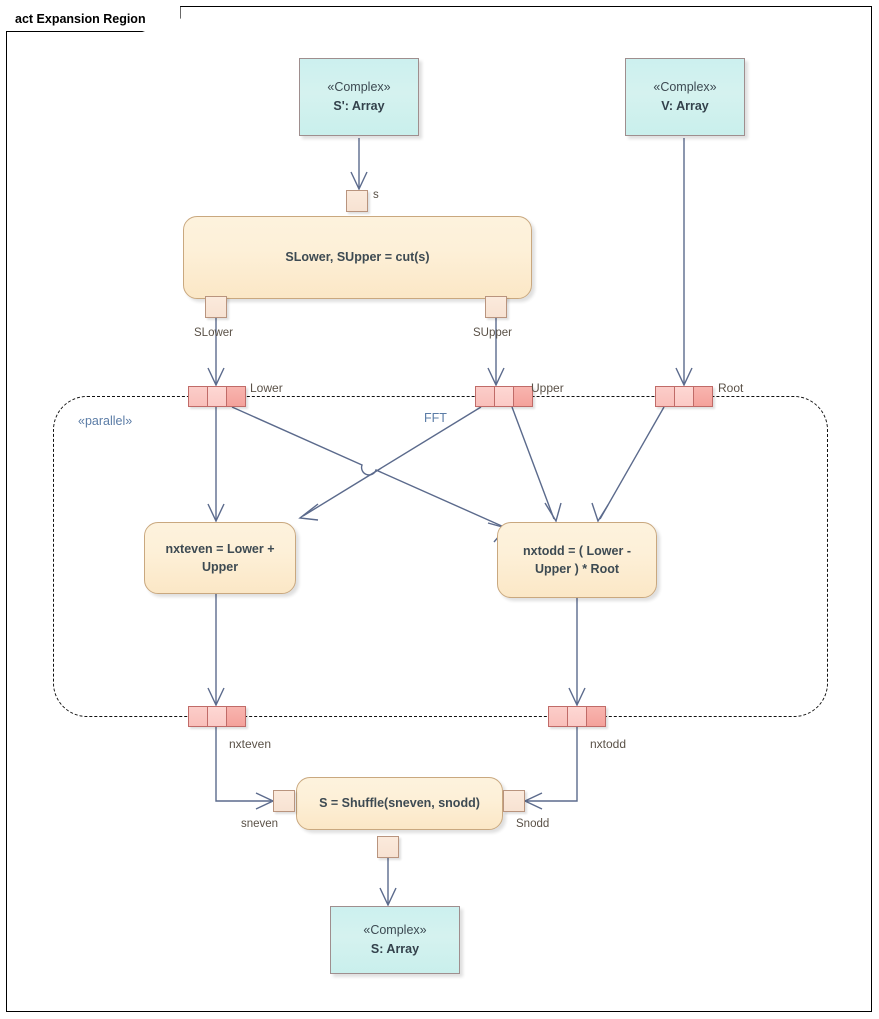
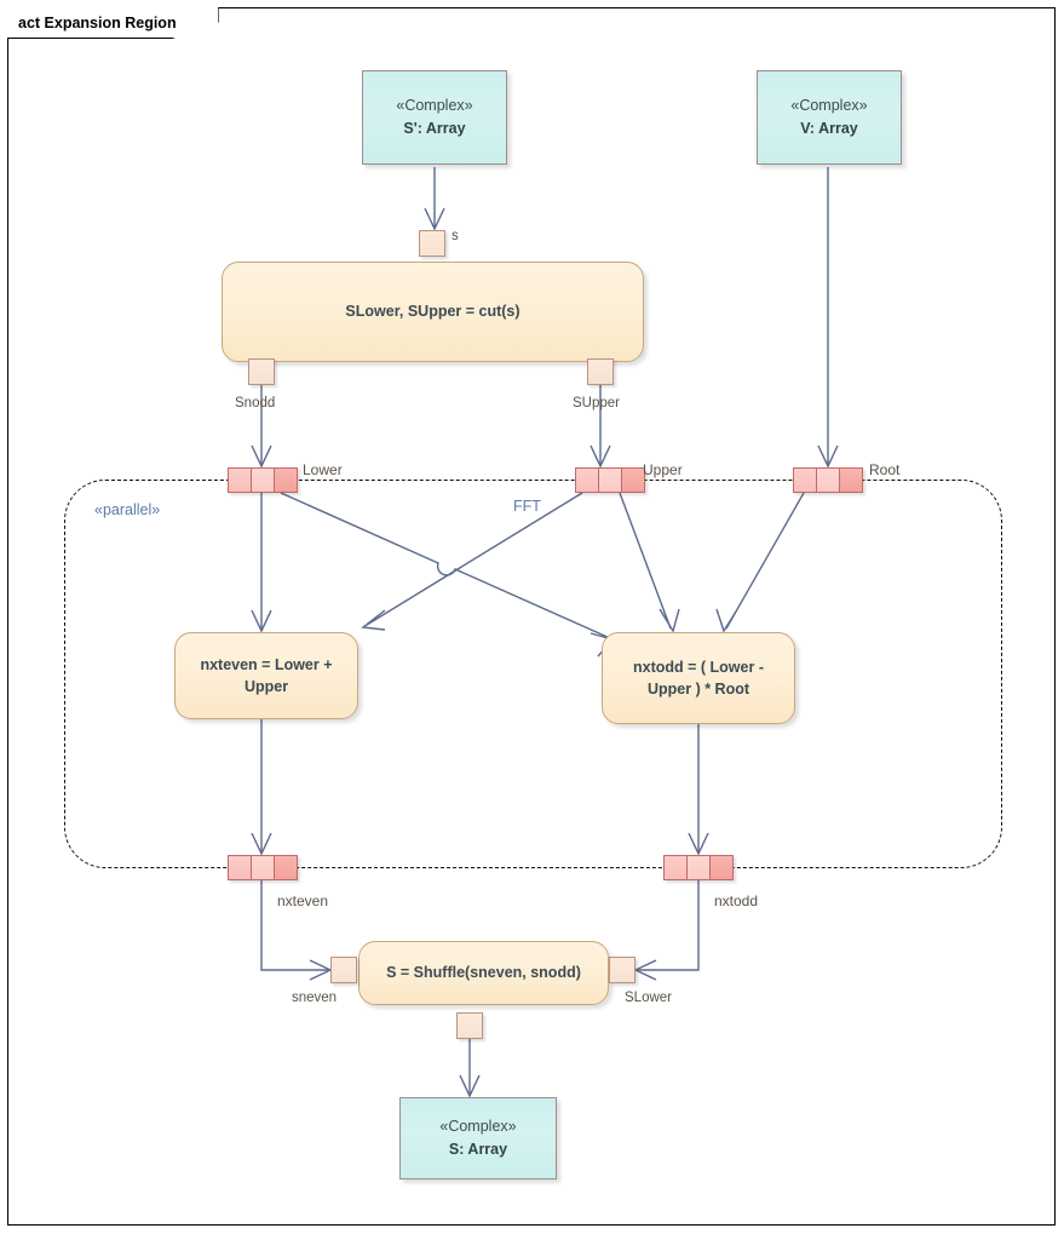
  act Expansion Region
  «parallel»
  FFT
  «Complex»
  S': Array
  «Complex»
  V: Array
  «Complex»
  S: Array
  SLower, SUpper = cut(s)
  nxteven = Lower + Upper
  nxtodd = ( Lower - Upper ) * Root
  S = Shuffle(sneven, snodd)
  s
- SLower
+ Snodd
  SUpper
  sneven
- Snodd
+ SLower
  Lower
  Upper
  Root
  nxteven
  nxtodd
